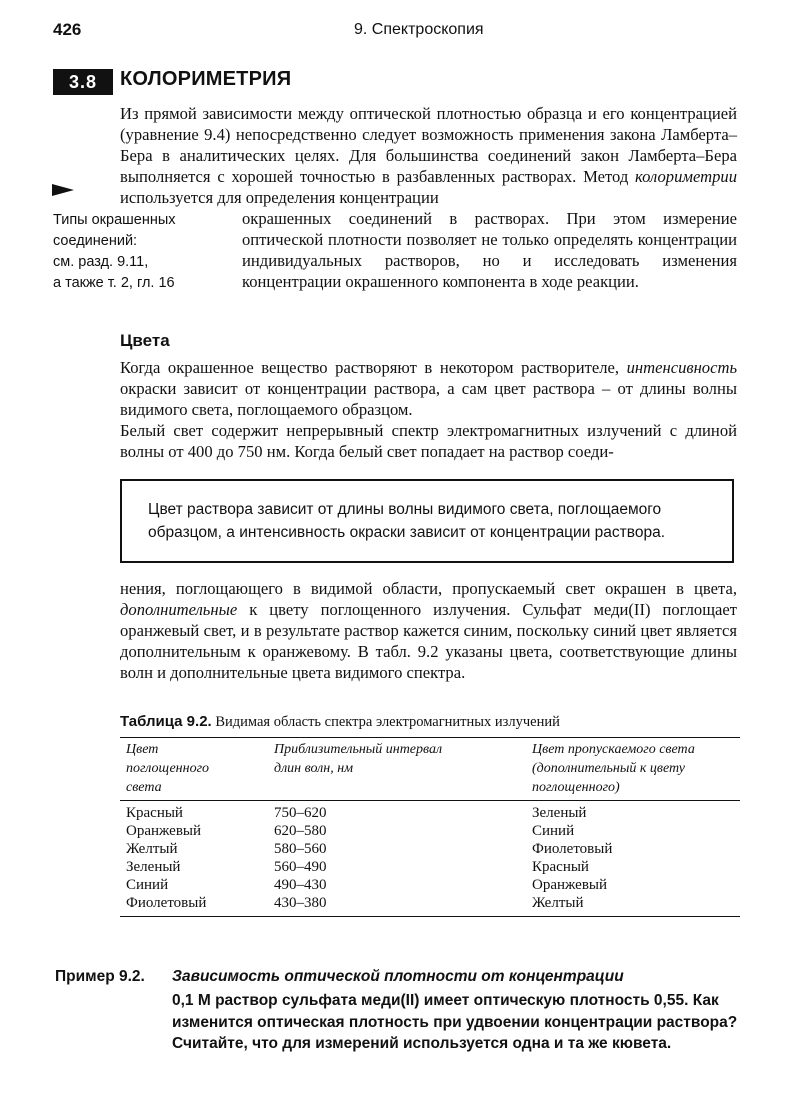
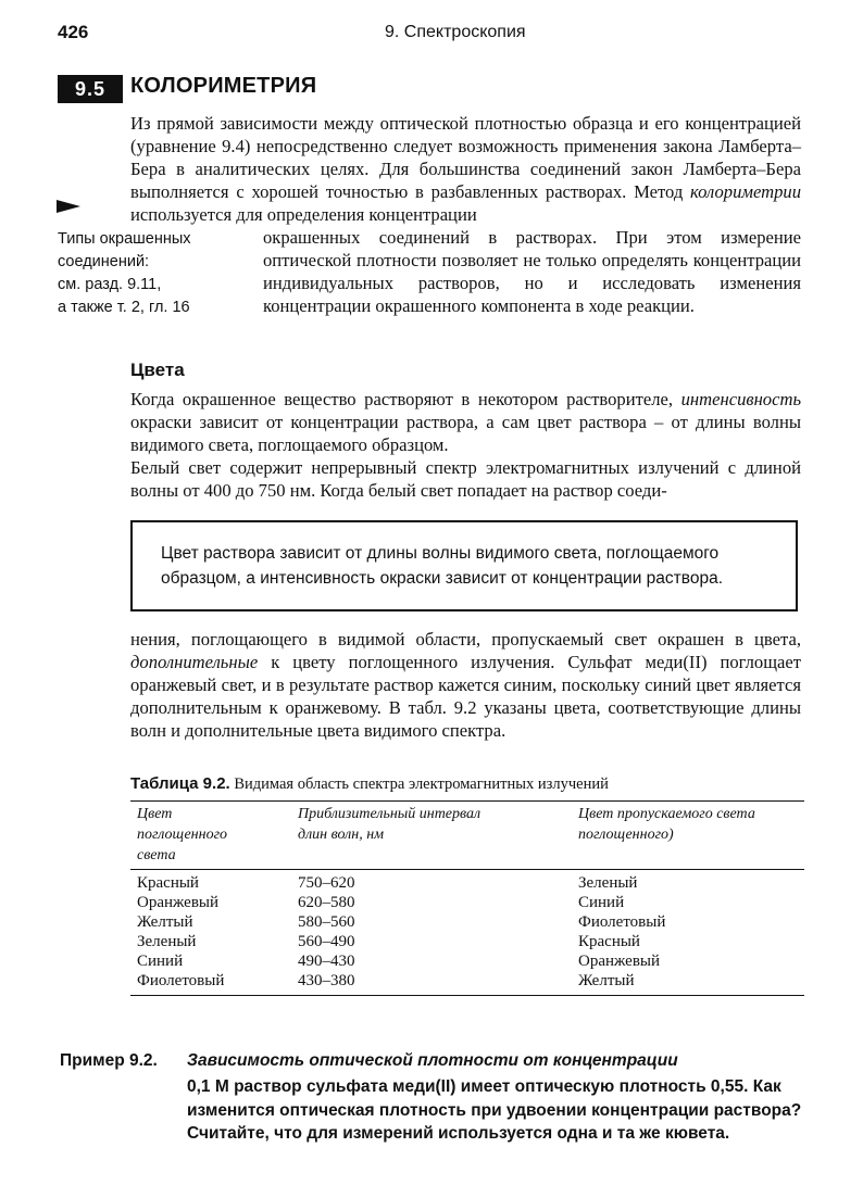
  426
  9. Спектроскопия
- 3.8
+ 9.5
  КОЛОРИМЕТРИЯ
  Из прямой зависимости между оптической плотностью образца и его концентрацией (уравнение 9.4) непосредственно следует возможность применения закона Ламберта–Бера в аналитических целях. Для большинства соединений закон Ламберта–Бера выполняется с хорошей точностью в разбавленных растворах. Метод колориметрии используется для определения концентрации
  Типы окрашенных
  соединений:
  см. разд. 9.11,
  а также т. 2, гл. 16
  окрашенных соединений в растворах. При этом измерение оптической плотности позволяет не только определять концентрации индивидуальных растворов, но и исследовать изменения концентрации окрашенного компонента в ходе реакции.
  Цвета
  Когда окрашенное вещество растворяют в некотором растворителе, интенсивность окраски зависит от концентрации раствора, а сам цвет раствора – от длины волны видимого света, поглощаемого образцом.
  Белый свет содержит непрерывный спектр электромагнитных излучений с длиной волны от 400 до 750 нм. Когда белый свет попадает на раствор соеди-
  Цвет раствора зависит от длины волны видимого света, поглощаемого образцом, а интенсивность окраски зависит от концентрации раствора.
  нения, поглощающего в видимой области, пропускаемый свет окрашен в цвета, дополнительные к цвету поглощенного излучения. Сульфат меди(II) поглощает оранжевый свет, и в результате раствор кажется синим, поскольку синий цвет является дополнительным к оранжевому. В табл. 9.2 указаны цвета, соответствующие длины волн и дополнительные цвета видимого спектра.
  Таблица 9.2. Видимая область спектра электромагнитных излучений
  Цвет
  поглощенного
  света
  Приблизительный интервал
  длин волн, нм
  Цвет пропускаемого света
- (дополнительный к цвету
  поглощенного)
  Красный
  750–620
  Зеленый
  Оранжевый
  620–580
  Синий
  Желтый
  580–560
  Фиолетовый
  Зеленый
  560–490
  Красный
  Синий
  490–430
  Оранжевый
  Фиолетовый
  430–380
  Желтый
  Пример 9.2.
  Зависимость оптической плотности от концентрации
  0,1 М раствор сульфата меди(II) имеет оптическую плотность 0,55. Как изменится оптическая плотность при удвоении концентрации раствора? Считайте, что для измерений используется одна и та же кювета.
